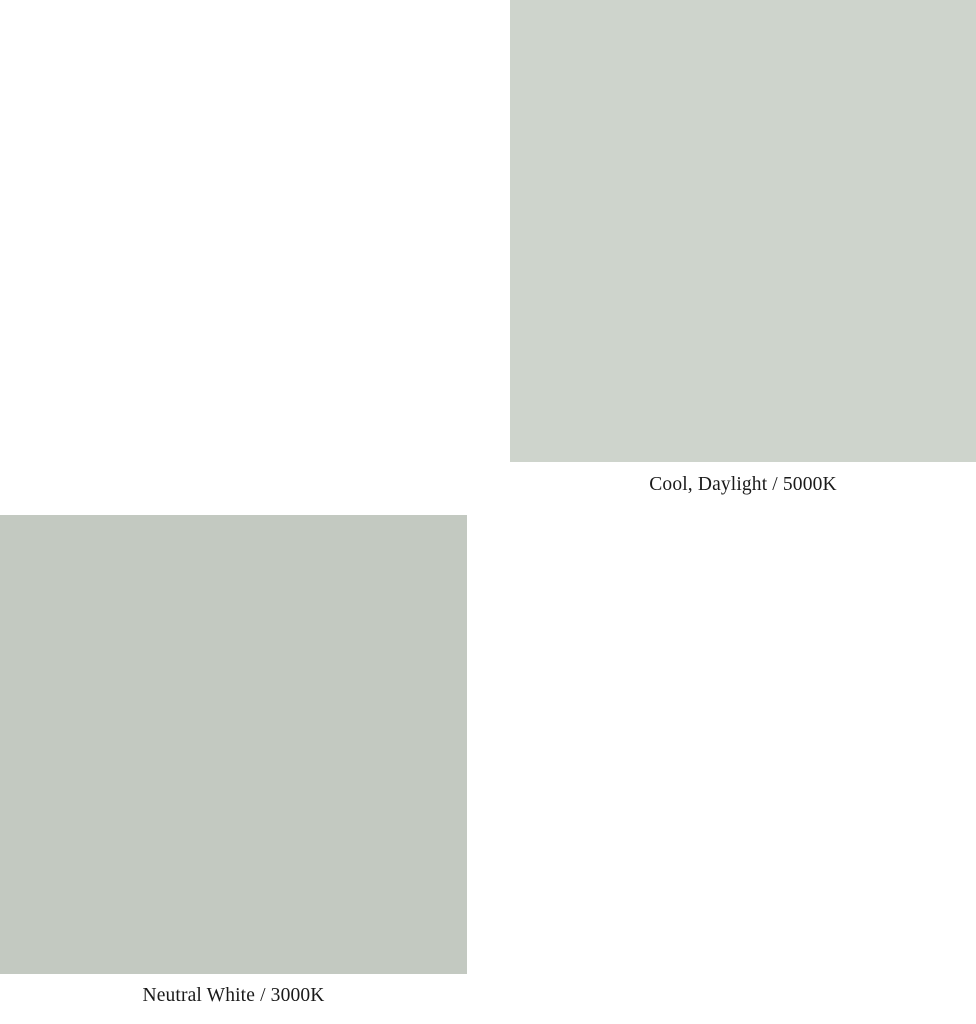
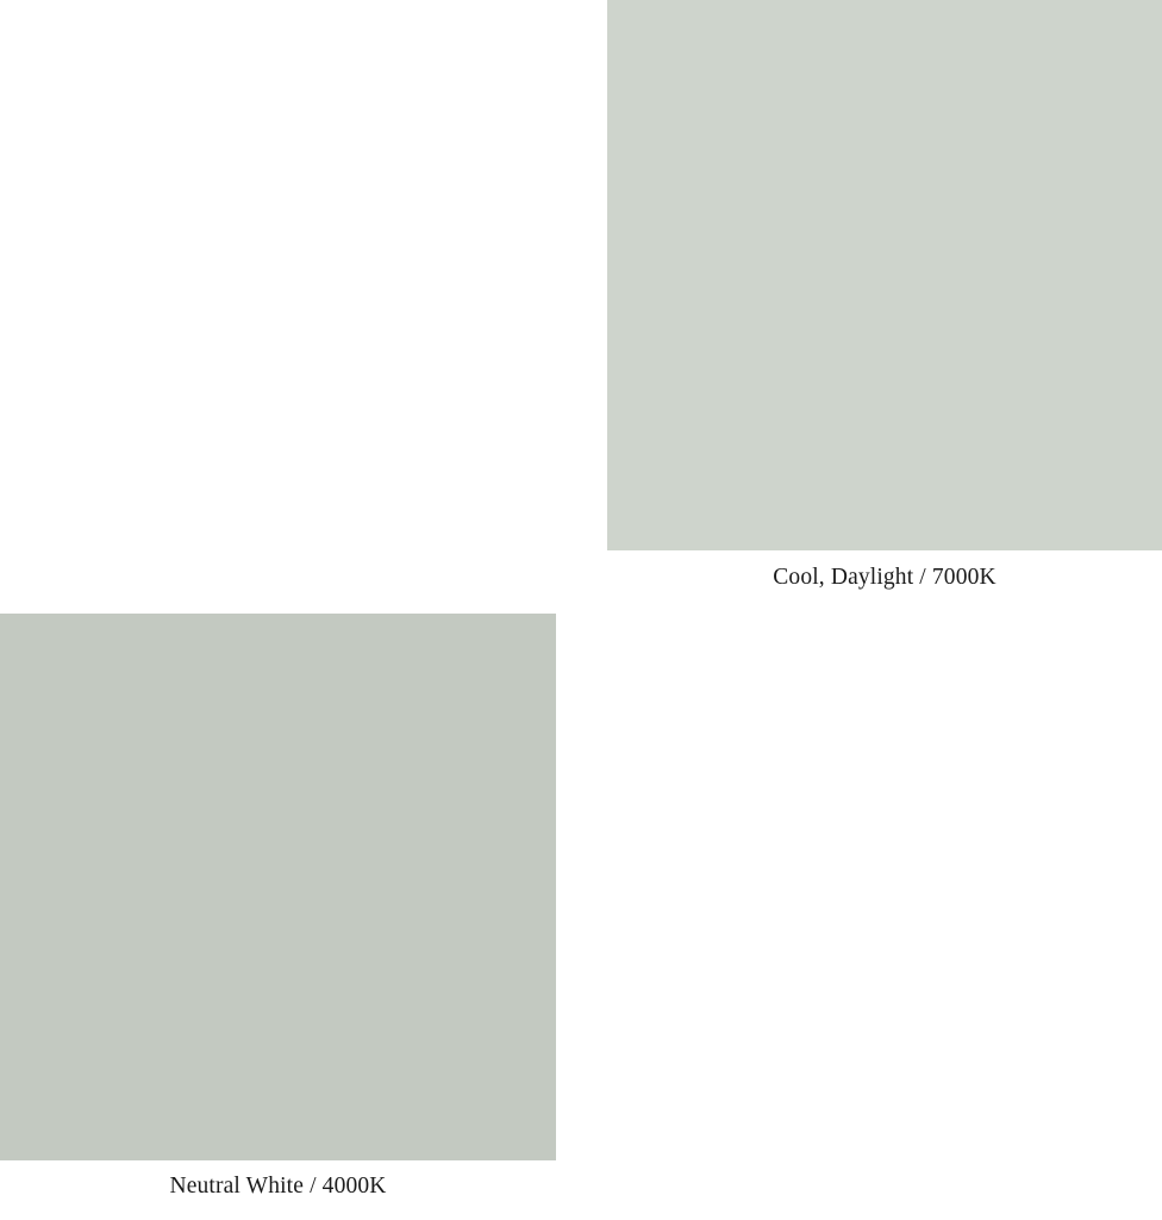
- Cool, Daylight / 5000K
+ Cool, Daylight / 7000K
- Neutral White / 3000K
+ Neutral White / 4000K
